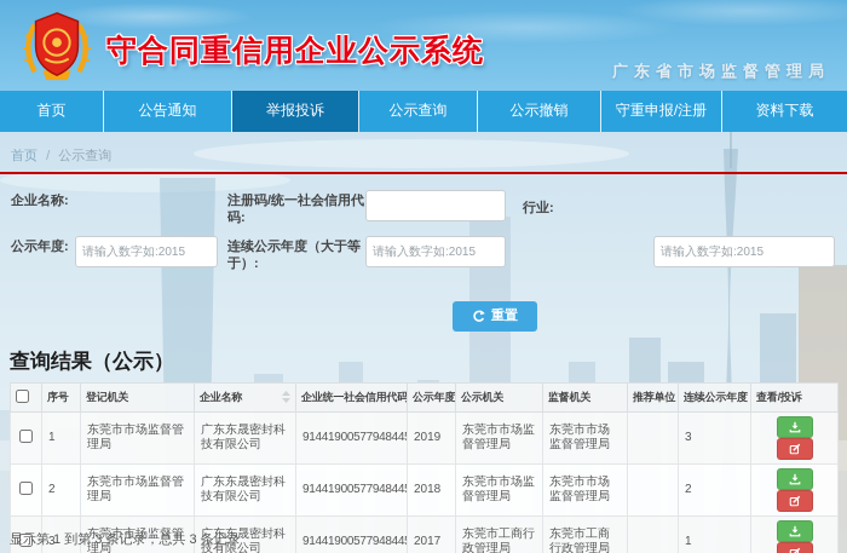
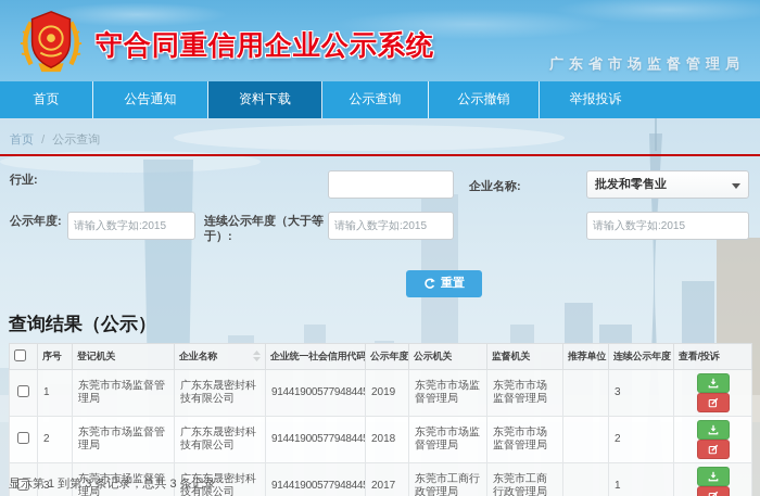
  守合同重信用企业公示系统
  广东省市场监督管理局
  首页
  公告通知
- 举报投诉
+ 资料下载
  公示查询
  公示撤销
- 守重申报/注册
- 资料下载
+ 举报投诉
  首页 / 公示查询
- 企业名称:
+ 行业:
- 注册码/统一社会信用代码:
- 行业:
+ 企业名称:
+ 批发和零售业
  公示年度:
  请输入数字如:2015
  连续公示年度（大于等于）:
  请输入数字如:2015
  请输入数字如:2015
  重置
  查询结果（公示）
  	序号	登记机关	企业名称	企业统一社会信用代码	公示年度	公示机关	监督机关	推荐单位	连续公示年度	查看/投诉
  	1	东莞市市场监督管理局	广东东晟密封科技有限公司	9144190057794844	2019	东莞市市场监督管理局	东莞市市场监督管理局		3
  	2	东莞市市场监督管理局	广东东晟密封科技有限公司	9144190057794844	2018	东莞市市场监督管理局	东莞市市场监督管理局		2
  	3	东莞市市场监督管理局	广东东晟密封科技有限公司	9144190057794844	2017	东莞市工商行政管理局	东莞市工商行政管理局		1
  显示第 1 到第 3 条记录，总共 3 条记录
